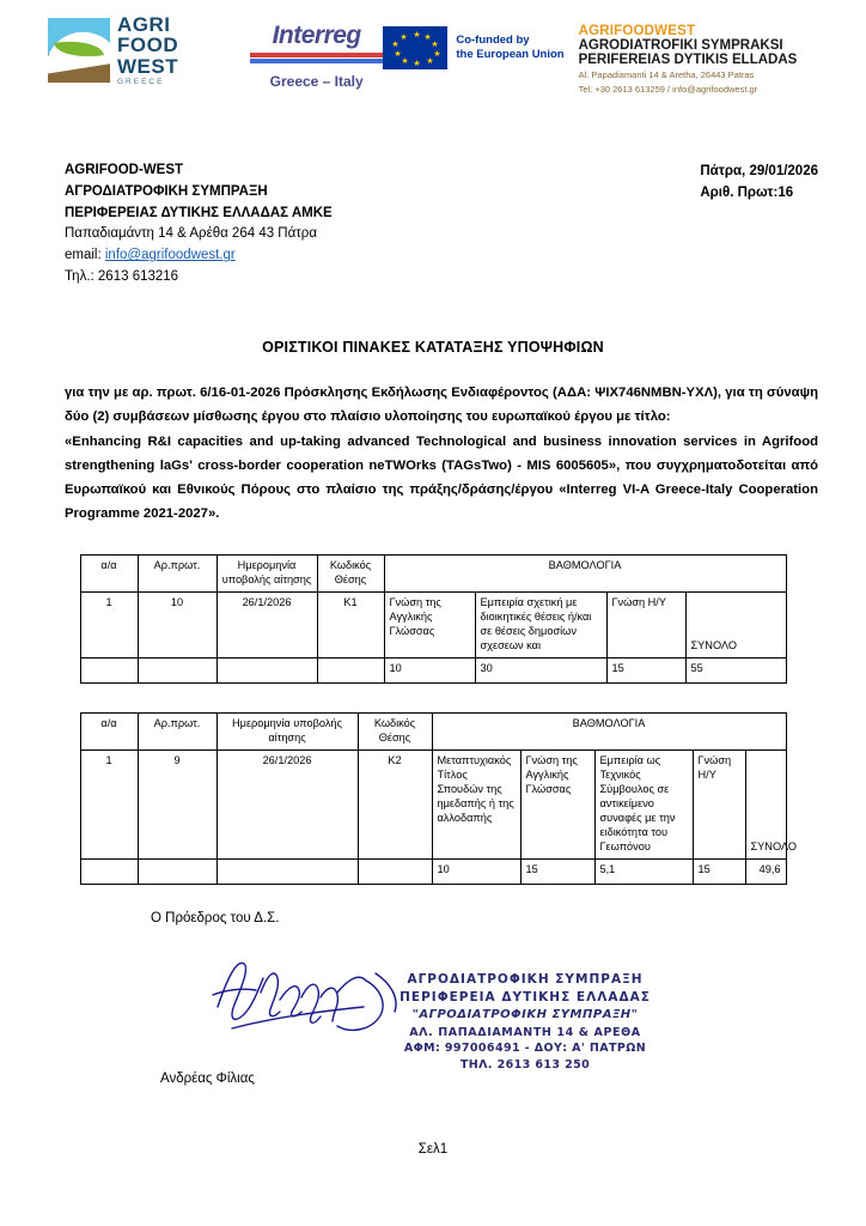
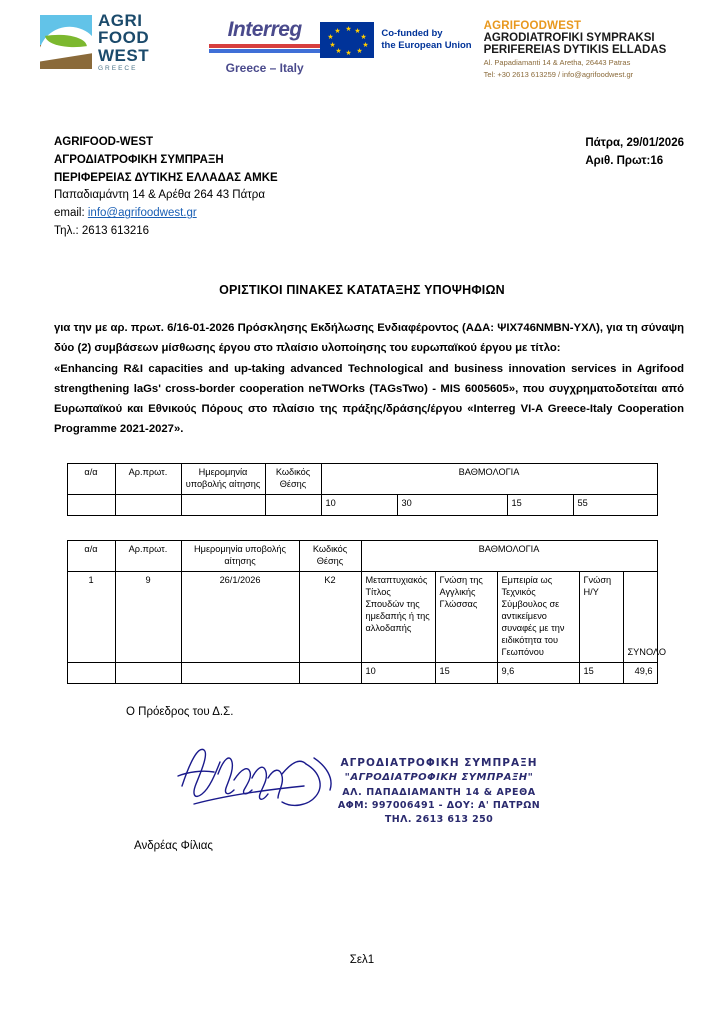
  AGRI
  FOOD
  WEST
  Interreg
  Greece – Italy
  Co-funded by
  the European Union
  AGRIFOODWEST
  AGRODIATROFIKI SYMPRAKSI
  PERIFEREIAS DYTIKIS ELLADAS
  Al. Papadiamanti 14 & Aretha, 26443 Patras
  Tel: +30 2613 613259 / info@agrifoodwest.gr
  AGRIFOOD-WEST
  ΑΓΡΟΔΙΑΤΡΟΦΙΚΗ ΣΥΜΠΡΑΞΗ
  ΠΕΡΙΦΕΡΕΙΑΣ ΔΥΤΙΚΗΣ ΕΛΛΑΔΑΣ ΑΜΚΕ
  Παπαδιαμάντη 14 & Αρέθα 264 43 Πάτρα
  email: info@agrifoodwest.gr
  Τηλ.: 2613 613216
  Πάτρα, 29/01/2026
  Αριθ. Πρωτ:16
  ΟΡΙΣΤΙΚΟΙ ΠΙΝΑΚΕΣ ΚΑΤΑΤΑΞΗΣ ΥΠΟΨΗΦΙΩΝ
  για την με αρ. πρωτ. 6/16-01-2026 Πρόσκλησης Εκδήλωσης Ενδιαφέροντος (ΑΔΑ: ΨΙΧ746ΝΜΒΝ-ΥΧΛ), για τη σύναψη δύο (2) συμβάσεων μίσθωσης έργου στο πλαίσιο υλοποίησης του ευρωπαϊκού έργου με τίτλο:
  «Enhancing R&I capacities and up-taking advanced Technological and business innovation services in Agrifood strengthening laGs' cross-border cooperation neTWOrks (TAGsTwo) - MIS 6005605», που συγχρηματοδοτείται από Ευρωπαϊκού και Εθνικούς Πόρους στο πλαίσιο της πράξης/δράσης/έργου «Interreg VI-A Greece-Italy Cooperation Programme 2021-2027».
  α/α	Αρ.πρωτ.	Ημερομηνία υποβολής αίτησης	Κωδικός Θέσης	ΒΑΘΜΟΛΟΓΙΑ
- 1	10	26/1/2026	Κ1	Γνώση της Αγγλικής Γλώσσας	Εμπειρία σχετική με διοικητικές θέσεις ή/και σε θέσεις δημοσίων σχεσεων και	Γνώση Η/Υ	ΣΥΝΟΛΟ
  				10	30	15	55
  α/α	Αρ.πρωτ.	Ημερομηνία υποβολής αίτησης	Κωδικός Θέσης	ΒΑΘΜΟΛΟΓΙΑ
  1	9	26/1/2026	Κ2	Μεταπτυχιακός Τίτλος Σπουδών της ημεδαπής ή της αλλοδαπής	Γνώση της Αγγλικής Γλώσσας	Εμπειρία ως Τεχνικός Σύμβουλος σε αντικείμενο συναφές με την ειδικότητα του Γεωπόνου	Γνώση Η/Υ	ΣΥΝΟΛΟ
- 				10	15	5,1	15	49,6
+ 				10	15	9,6	15	49,6
  Ο Πρόεδρος του Δ.Σ.
  ΑΓΡΟΔΙΑΤΡΟΦΙΚΗ ΣΥΜΠΡΑΞΗ
- ΠΕΡΙΦΕΡΕΙΑ ΔΥΤΙΚΗΣ ΕΛΛΑΔΑΣ
  "ΑΓΡΟΔΙΑΤΡΟΦΙΚΗ ΣΥΜΠΡΑΞΗ"
  ΑΛ. ΠΑΠΑΔΙΑΜΑΝΤΗ 14 & ΑΡΕΘΑ
  ΑΦΜ: 997006491 - ΔΟΥ: Α' ΠΑΤΡΩΝ
  ΤΗΛ. 2613 613 250
  Ανδρέας Φίλιας
  Σελ1
